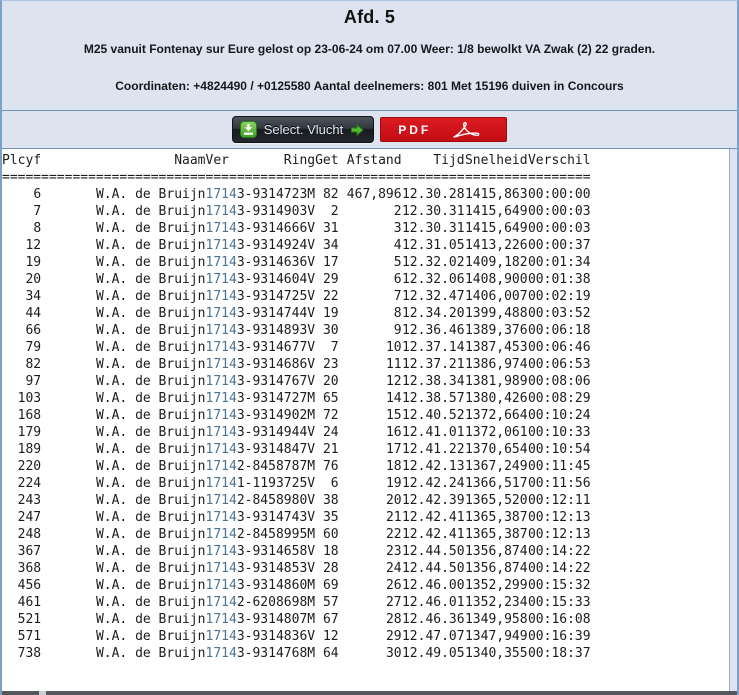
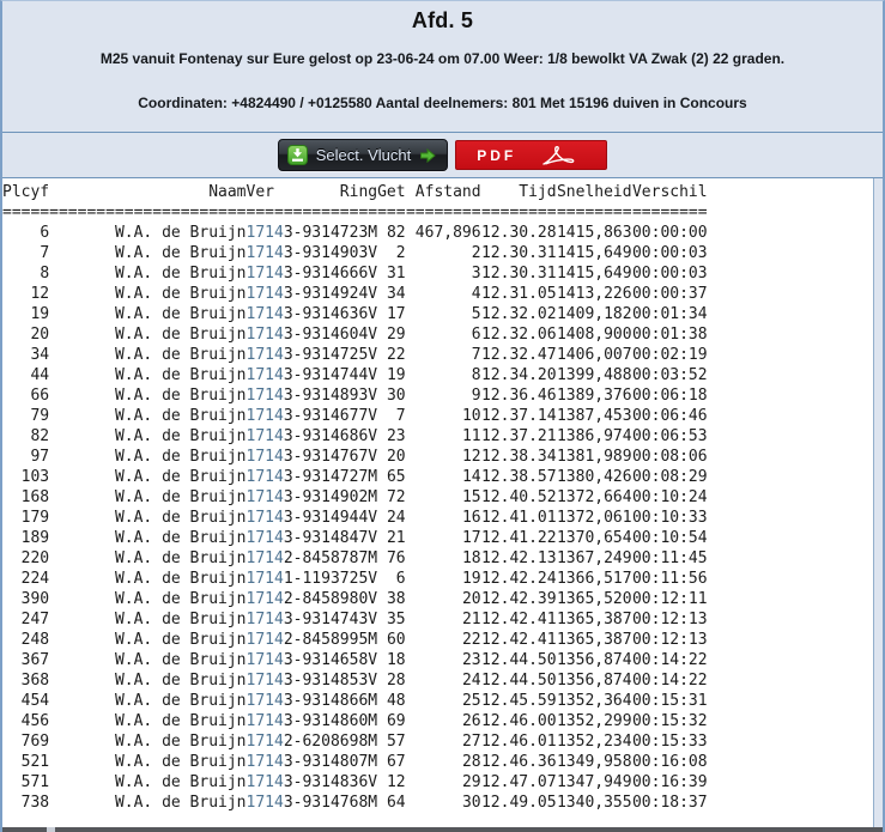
  Afd. 5
  M25 vanuit Fontenay sur Eure gelost op 23-06-24 om 07.00 Weer: 1/8 bewolkt VA Zwak (2) 22 graden.
  Coordinaten: +4824490 / +0125580 Aantal deelnemers: 801 Met 15196 duiven in Concours
  Select. Vlucht
  PDF
  Plcyf	Naam	Ver	Ring	Get	Afstand	Tijd	Snelheid	Verschil
  =====	=====================	====	==========	===	========	========	========	========
  6	W.A. de Bruijn	1714	3-9314723M	82	467,896	12.30.28	1415,863	00:00:00
  7	W.A. de Bruijn	1714	3-9314903V	2	2	12.30.31	1415,649	00:00:03
  8	W.A. de Bruijn	1714	3-9314666V	31	3	12.30.31	1415,649	00:00:03
  12	W.A. de Bruijn	1714	3-9314924V	34	4	12.31.05	1413,226	00:00:37
  19	W.A. de Bruijn	1714	3-9314636V	17	5	12.32.02	1409,182	00:01:34
  20	W.A. de Bruijn	1714	3-9314604V	29	6	12.32.06	1408,900	00:01:38
  34	W.A. de Bruijn	1714	3-9314725V	22	7	12.32.47	1406,007	00:02:19
  44	W.A. de Bruijn	1714	3-9314744V	19	8	12.34.20	1399,488	00:03:52
  66	W.A. de Bruijn	1714	3-9314893V	30	9	12.36.46	1389,376	00:06:18
  79	W.A. de Bruijn	1714	3-9314677V	7	10	12.37.14	1387,453	00:06:46
  82	W.A. de Bruijn	1714	3-9314686V	23	11	12.37.21	1386,974	00:06:53
  97	W.A. de Bruijn	1714	3-9314767V	20	12	12.38.34	1381,989	00:08:06
  103	W.A. de Bruijn	1714	3-9314727M	65	14	12.38.57	1380,426	00:08:29
  168	W.A. de Bruijn	1714	3-9314902M	72	15	12.40.52	1372,664	00:10:24
  179	W.A. de Bruijn	1714	3-9314944V	24	16	12.41.01	1372,061	00:10:33
  189	W.A. de Bruijn	1714	3-9314847V	21	17	12.41.22	1370,654	00:10:54
  220	W.A. de Bruijn	1714	2-8458787M	76	18	12.42.13	1367,249	00:11:45
  224	W.A. de Bruijn	1714	1-1193725V	6	19	12.42.24	1366,517	00:11:56
- 243	W.A. de Bruijn	1714	2-8458980V	38	20	12.42.39	1365,520	00:12:11
+ 390	W.A. de Bruijn	1714	2-8458980V	38	20	12.42.39	1365,520	00:12:11
  247	W.A. de Bruijn	1714	3-9314743V	35	21	12.42.41	1365,387	00:12:13
  248	W.A. de Bruijn	1714	2-8458995M	60	22	12.42.41	1365,387	00:12:13
  367	W.A. de Bruijn	1714	3-9314658V	18	23	12.44.50	1356,874	00:14:22
  368	W.A. de Bruijn	1714	3-9314853V	28	24	12.44.50	1356,874	00:14:22
+ 454	W.A. de Bruijn	1714	3-9314866M	48	25	12.45.59	1352,364	00:15:31
  456	W.A. de Bruijn	1714	3-9314860M	69	26	12.46.00	1352,299	00:15:32
- 461	W.A. de Bruijn	1714	2-6208698M	57	27	12.46.01	1352,234	00:15:33
+ 769	W.A. de Bruijn	1714	2-6208698M	57	27	12.46.01	1352,234	00:15:33
  521	W.A. de Bruijn	1714	3-9314807M	67	28	12.46.36	1349,958	00:16:08
  571	W.A. de Bruijn	1714	3-9314836V	12	29	12.47.07	1347,949	00:16:39
  738	W.A. de Bruijn	1714	3-9314768M	64	30	12.49.05	1340,355	00:18:37
